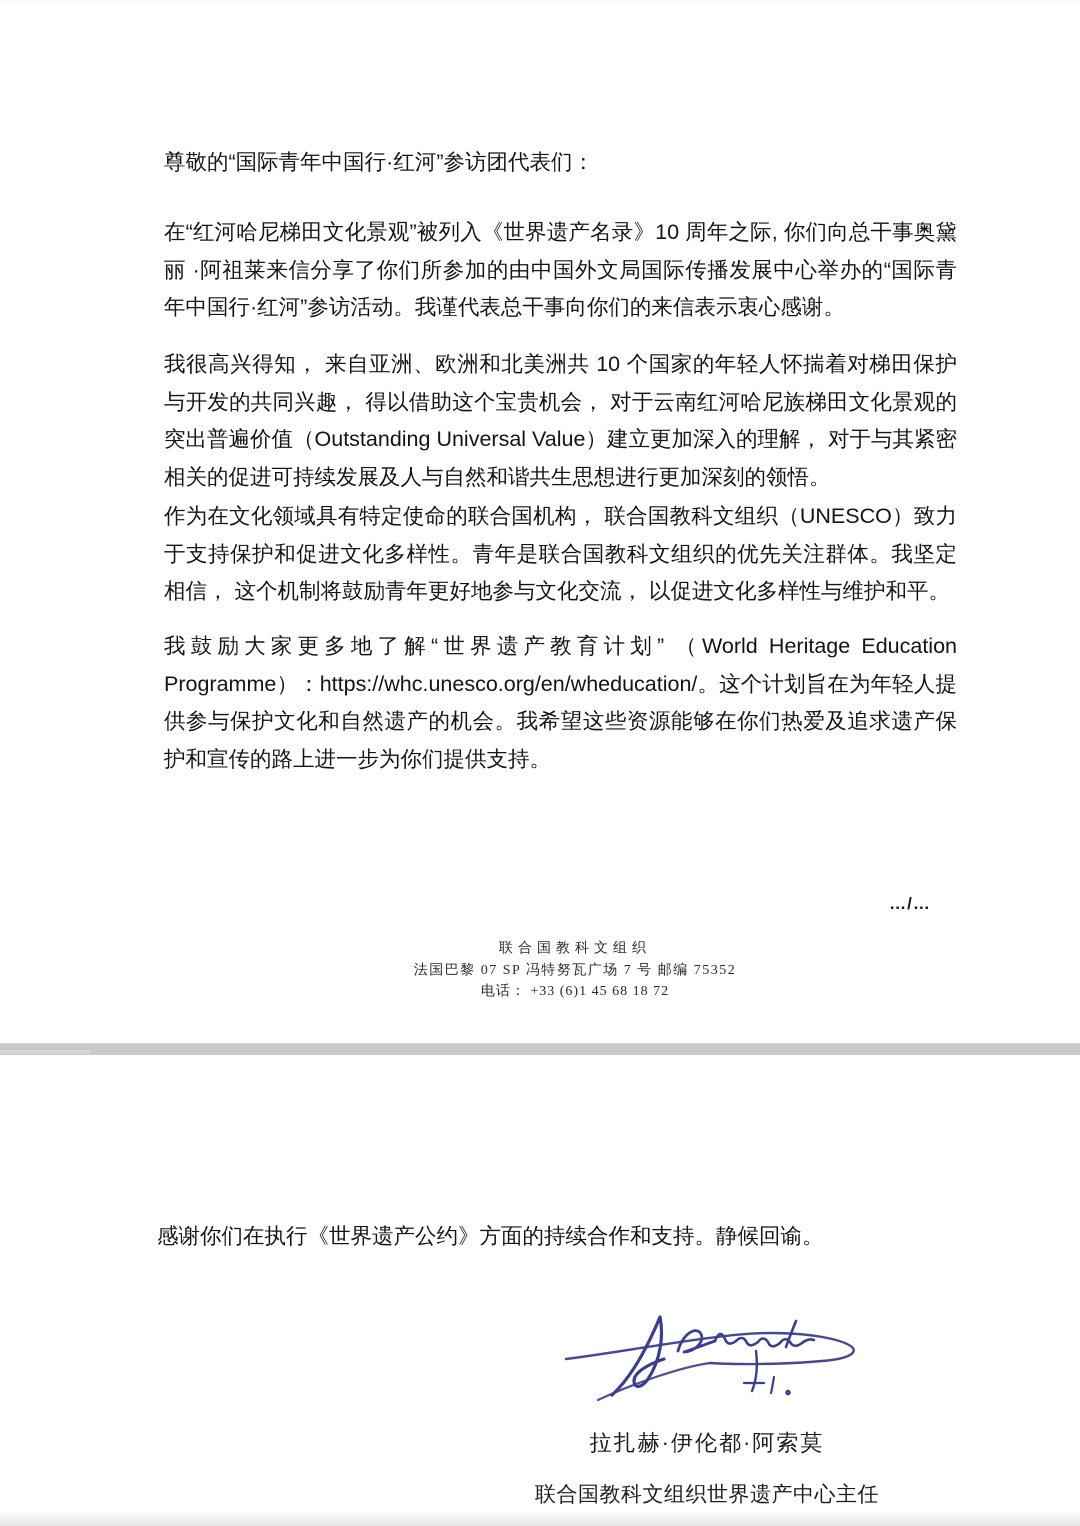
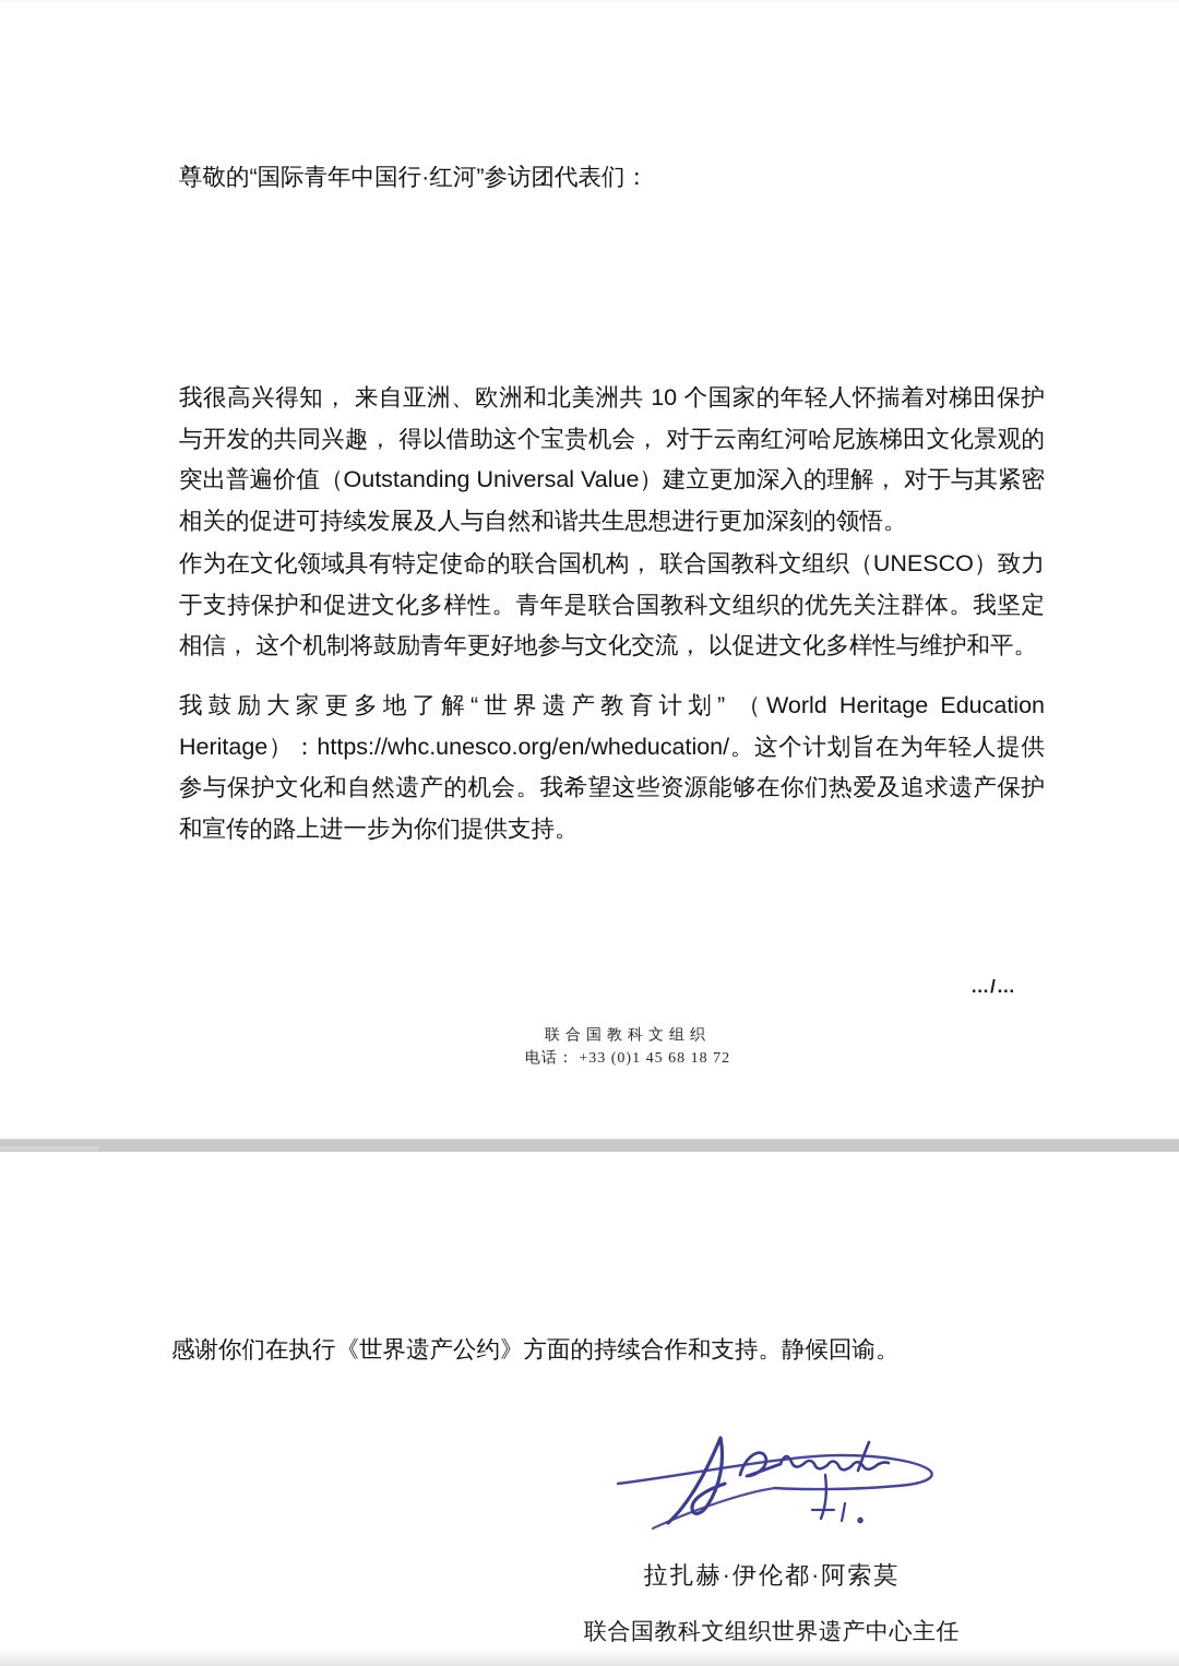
  尊敬的“国际青年中国行·红河”参访团代表们：
- 在“红河哈尼梯田文化景观”被列入《世界遗产名录》10 周年之际, 你们向总干事奥黛丽 ·阿祖莱来信分享了你们所参加的由中国外文局国际传播发展中心举办的“国际青年中国行·红河”参访活动。我谨代表总干事向你们的来信表示衷心感谢。
  我很高兴得知， 来自亚洲、欧洲和北美洲共 10 个国家的年轻人怀揣着对梯田保护与开发的共同兴趣， 得以借助这个宝贵机会， 对于云南红河哈尼族梯田文化景观的突出普遍价值（Outstanding Universal Value）建立更加深入的理解， 对于与其紧密相关的促进可持续发展及人与自然和谐共生思想进行更加深刻的领悟。
  作为在文化领域具有特定使命的联合国机构， 联合国教科文组织（UNESCO）致力于支持保护和促进文化多样性。青年是联合国教科文组织的优先关注群体。我坚定相信， 这个机制将鼓励青年更好地参与文化交流， 以促进文化多样性与维护和平。
- 我鼓励大家更多地了解“世界遗产教育计划” （World Heritage Education Programme）：https://whc.unesco.org/en/wheducation/。这个计划旨在为年轻人提供参与保护文化和自然遗产的机会。我希望这些资源能够在你们热爱及追求遗产保护和宣传的路上进一步为你们提供支持。
+ 我鼓励大家更多地了解“世界遗产教育计划” （World Heritage Education Heritage）：https://whc.unesco.org/en/wheducation/。这个计划旨在为年轻人提供参与保护文化和自然遗产的机会。我希望这些资源能够在你们热爱及追求遗产保护和宣传的路上进一步为你们提供支持。
  …/…
  联合国教科文组织
- 法国巴黎 07 SP 冯特努瓦广场 7 号 邮编 75352
- 电话： +33 (6)1 45 68 18 72
+ 电话： +33 (0)1 45 68 18 72
  感谢你们在执行《世界遗产公约》方面的持续合作和支持。静候回谕。
  拉扎赫·伊伦都·阿索莫
  联合国教科文组织世界遗产中心主任
